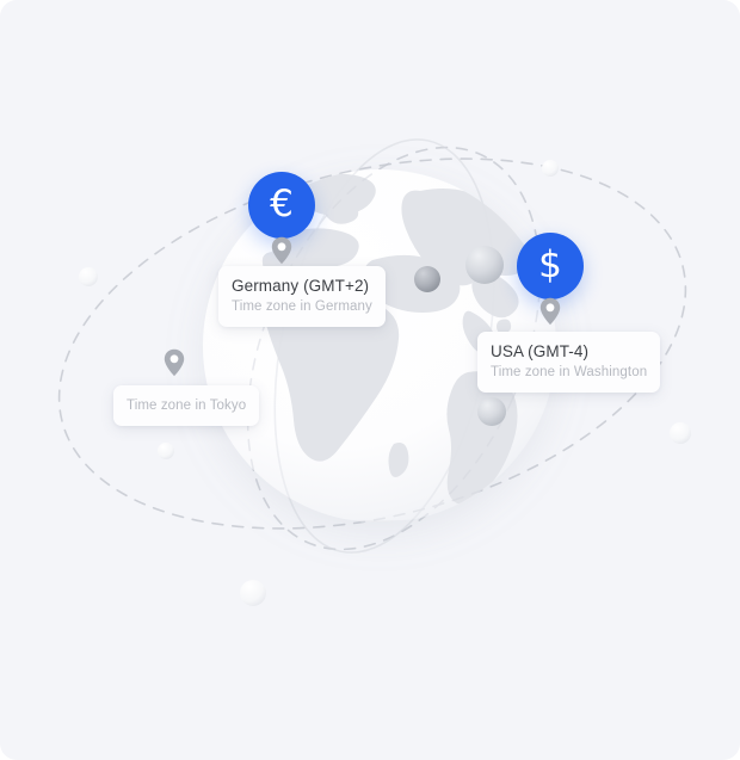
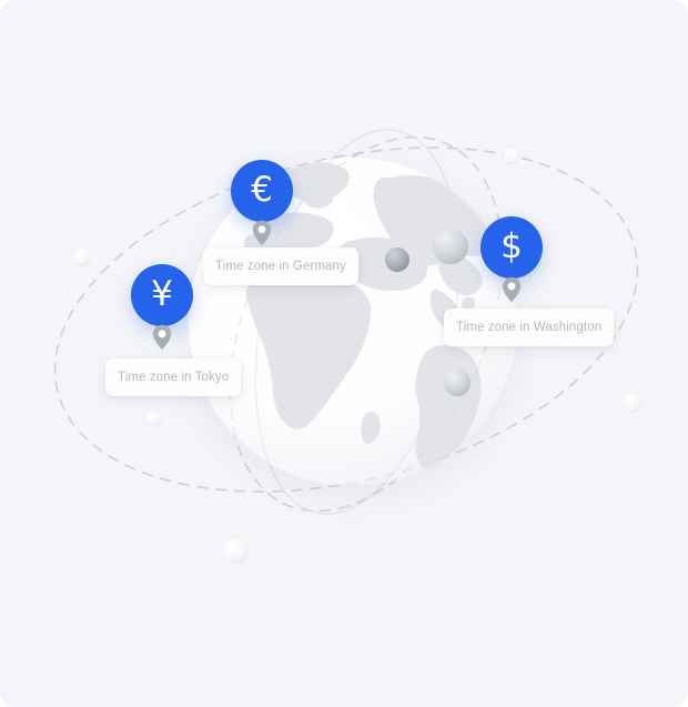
  €
- Germany (GMT+2)
  Time zone in Germany
+ ¥
  Time zone in Tokyo
  $
- USA (GMT-4)
  Time zone in Washington
